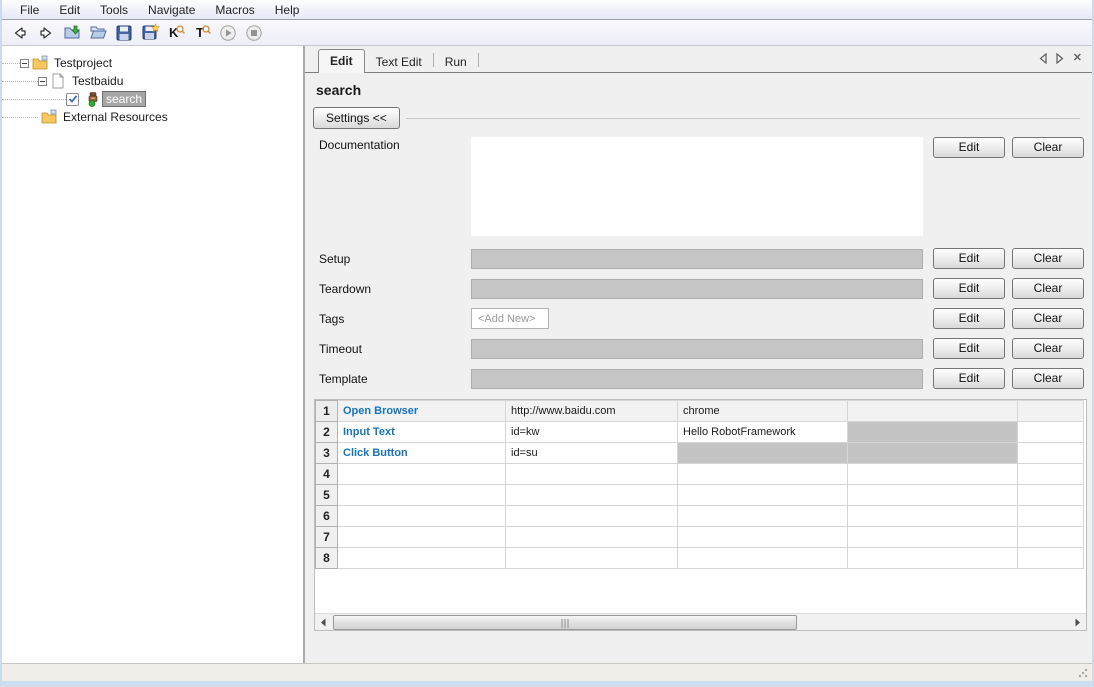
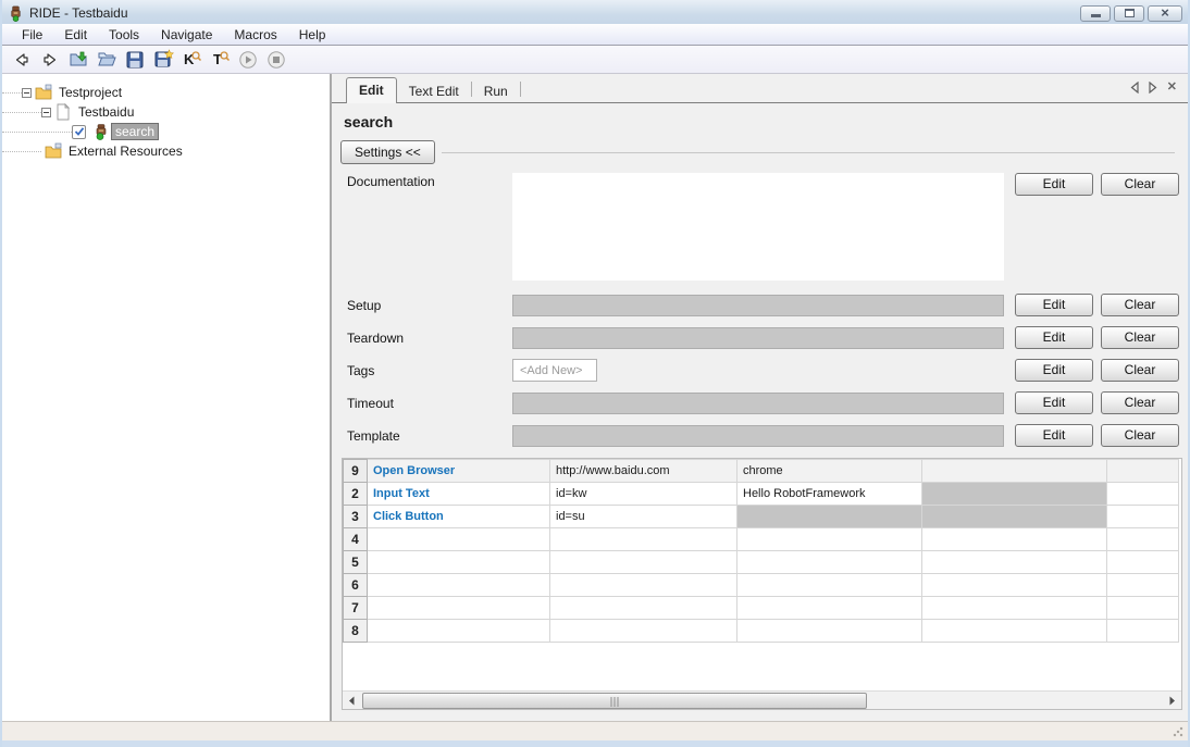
+ RIDE - Testbaidu
+ ×
  File
  Edit
  Tools
  Navigate
  Macros
  Help
  K
  T
  Testproject
  Testbaidu
  search
  External Resources
  Edit
  Text Edit
  Run
  ✕
  search
  Settings <<
  Documentation
  Edit
  Clear
  Setup
  Edit
  Clear
  Teardown
  Edit
  Clear
  Tags
  <Add New>
  Edit
  Clear
  Timeout
  Edit
  Clear
  Template
  Edit
  Clear
- 1	Open Browser	http://www.baidu.com	chrome
+ 9	Open Browser	http://www.baidu.com	chrome
  2	Input Text	id=kw	Hello RobotFramework
  3	Click Button	id=su
  4
  5
  6
  7
  8
